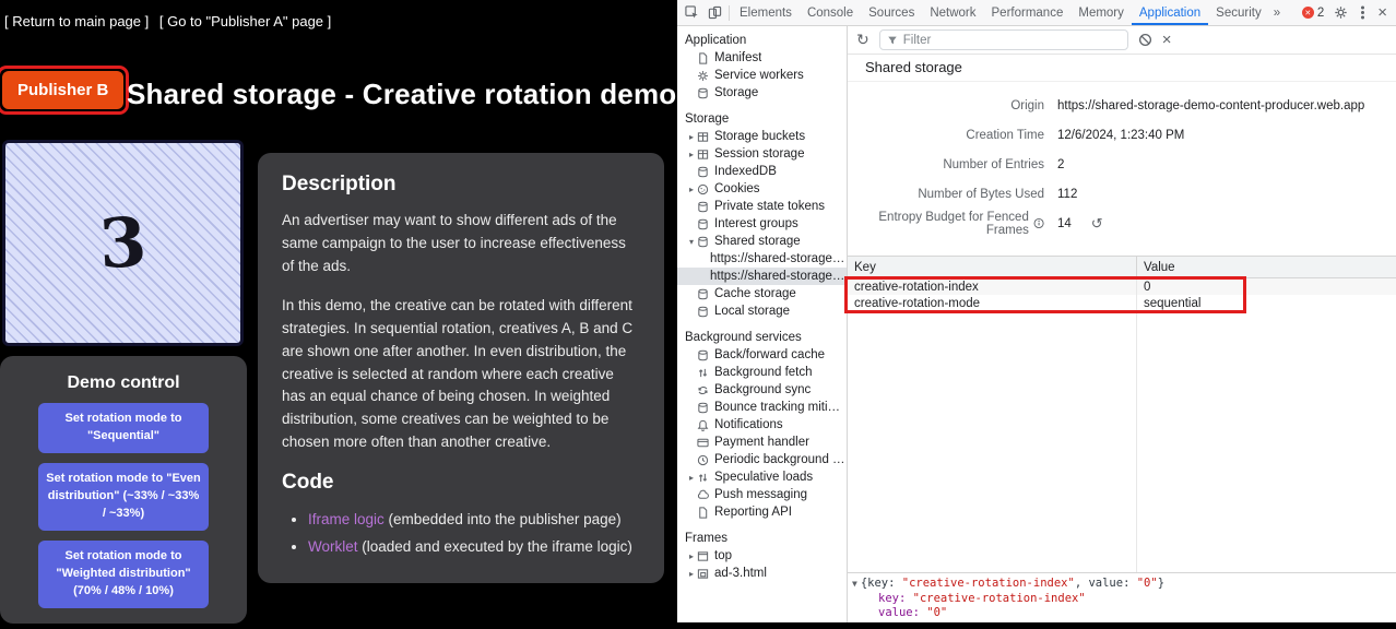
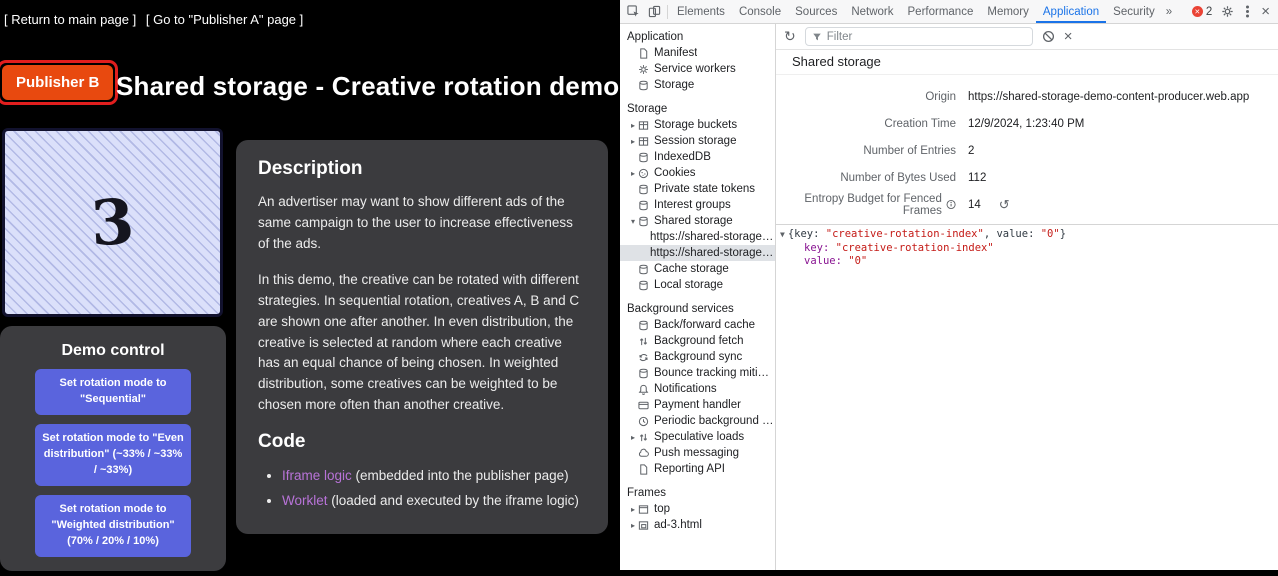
  [ Return to main page ] [ Go to "Publisher A" page ]
  Publisher B
  Shared storage - Creative rotation demo
  Demo control
  Set rotation mode to "Sequential"
  Set rotation mode to "Even distribution" (~33% / ~33% / ~33%)
- Set rotation mode to "Weighted distribution" (70% / 48% / 10%)
+ Set rotation mode to "Weighted distribution" (70% / 20% / 10%)
  Description
  An advertiser may want to show different ads of the same campaign to the user to increase effectiveness of the ads.
  In this demo, the creative can be rotated with different strategies. In sequential rotation, creatives A, B and C are shown one after another. In even distribution, the creative is selected at random where each creative has an equal chance of being chosen. In weighted distribution, some creatives can be weighted to be chosen more often than another creative.
  Code
  Iframe logic (embedded into the publisher page)
  Worklet (loaded and executed by the iframe logic)
  Elements
  Console
  Sources
  Network
  Performance
  Memory
  Application
  Security
  »
  2
  ×
  Application
  Manifest
  Service workers
  Storage
  Storage
  ▸
  Storage buckets
  ▸
  Session storage
  IndexedDB
  ▸
  Cookies
  Private state tokens
  Interest groups
  ▾
  Shared storage
  https://shared-storage-d.
  https://shared-storage-d.
  Cache storage
  Local storage
  Background services
  Back/forward cache
  Background fetch
  Background sync
  Bounce tracking mitiga.
  Notifications
  Payment handler
  Periodic background s..
  ▸
  Speculative loads
  Push messaging
  Reporting API
  Frames
  ▸
  top
  ▸
  ad-3.html
  ↻
  Filter
  ×
  Shared storage
  Origin
  https://shared-storage-demo-content-producer.web.app
  Creation Time
- 12/6/2024, 1:23:40 PM
+ 12/9/2024, 1:23:40 PM
  Number of Entries
  2
  Number of Bytes Used
  112
  Entropy Budget for Fenced Frames
  14
  ↺
- Key
- Value
- creative-rotation-index
- 0
- creative-rotation-mode
- sequential
  ▼
  {key: "creative-rotation-index", value: "0"}
  key: "creative-rotation-index"
  value: "0"
